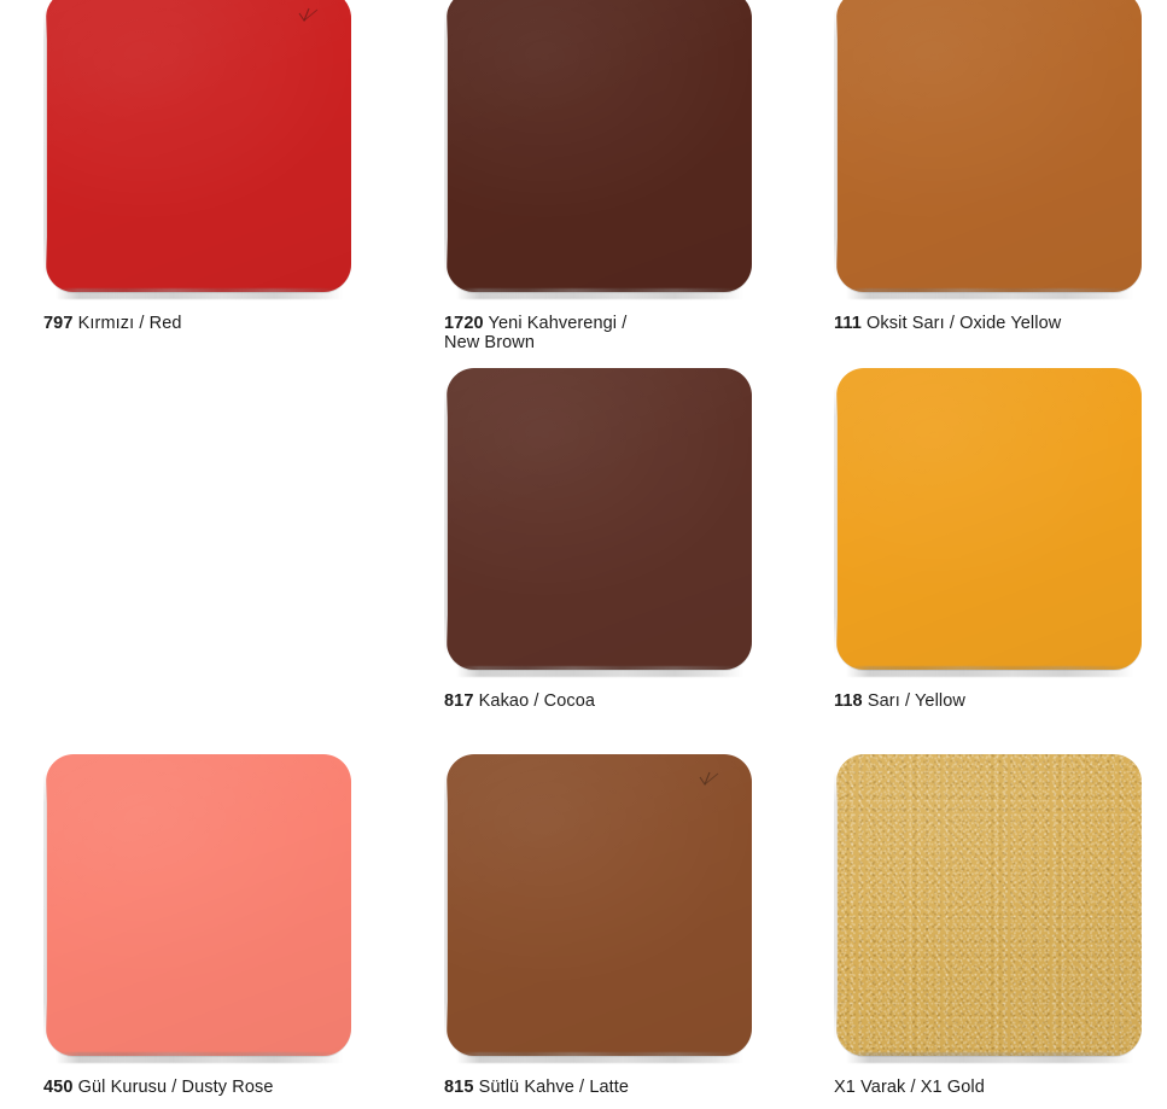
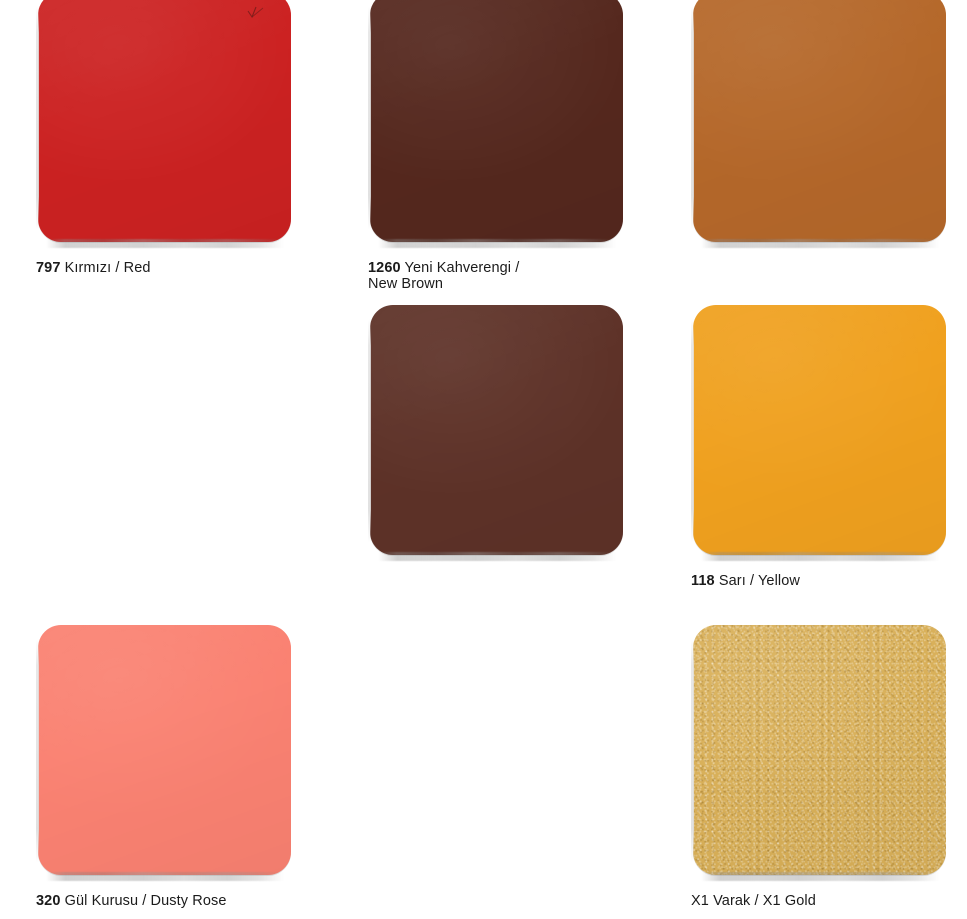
  797 Kırmızı / Red
- 1720 Yeni Kahverengi /
+ 1260 Yeni Kahverengi /
  New Brown
- 111 Oksit Sarı / Oxide Yellow
- 817 Kakao / Cocoa
  118 Sarı / Yellow
- 450 Gül Kurusu / Dusty Rose
+ 320 Gül Kurusu / Dusty Rose
- 815 Sütlü Kahve / Latte
  X1 Varak / X1 Gold
